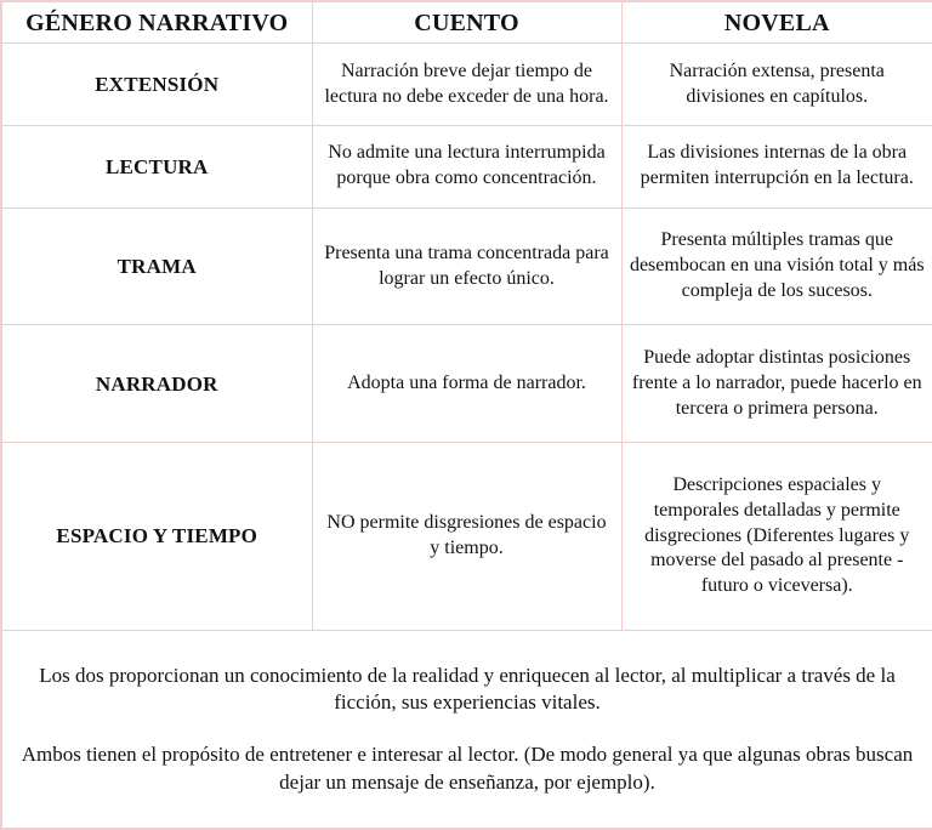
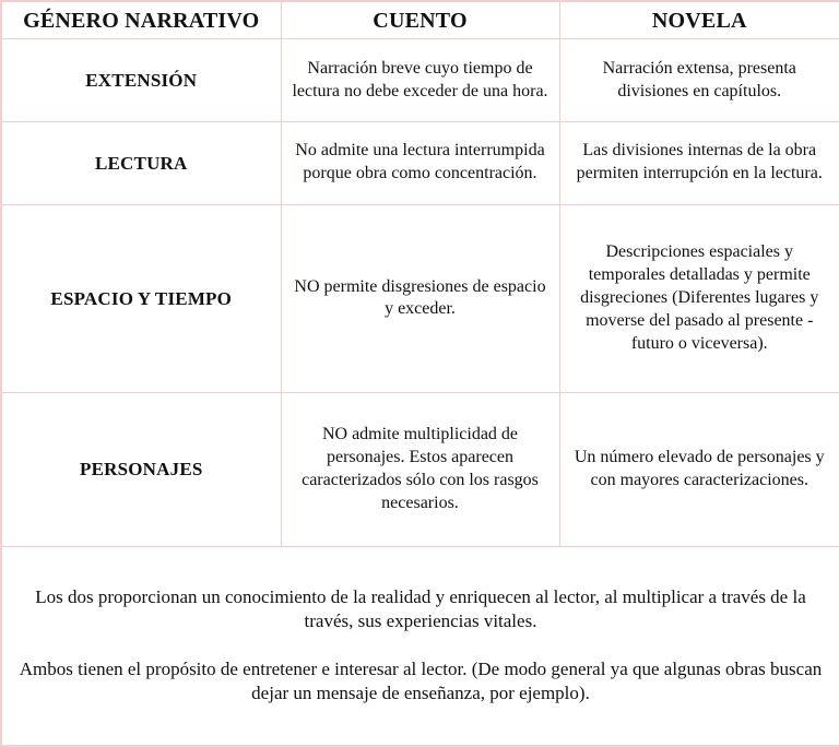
  GÉNERO NARRATIVO	CUENTO	NOVELA
- EXTENSIÓN	Narración breve dejar tiempo de lectura no debe exceder de una hora.	Narración extensa, presenta divisiones en capítulos.
+ EXTENSIÓN	Narración breve cuyo tiempo de lectura no debe exceder de una hora.	Narración extensa, presenta divisiones en capítulos.
  LECTURA	No admite una lectura interrumpida porque obra como concentración.	Las divisiones internas de la obra permiten interrupción en la lectura.
- TRAMA	Presenta una trama concentrada para lograr un efecto único.	Presenta múltiples tramas que desembocan en una visión total y más compleja de los sucesos.
- NARRADOR	Adopta una forma de narrador.	Puede adoptar distintas posiciones frente a lo narrador, puede hacerlo en tercera o primera persona.
- ESPACIO Y TIEMPO	NO permite disgresiones de espacio y tiempo.	Descripciones espaciales y temporales detalladas y permite disgreciones (Diferentes lugares y moverse del pasado al presente -futuro o viceversa).
+ ESPACIO Y TIEMPO	NO permite disgresiones de espacio y exceder.	Descripciones espaciales y temporales detalladas y permite disgreciones (Diferentes lugares y moverse del pasado al presente -futuro o viceversa).
+ PERSONAJES	NO admite multiplicidad de personajes. Estos aparecen caracterizados sólo con los rasgos necesarios.	Un número elevado de personajes y con mayores caracterizaciones.
- Los dos proporcionan un conocimiento de la realidad y enriquecen al lector, al multiplicar a través de la ficción, sus experiencias vitales. Ambos tienen el propósito de entretener e interesar al lector. (De modo general ya que algunas obras buscan dejar un mensaje de enseñanza, por ejemplo).
+ Los dos proporcionan un conocimiento de la realidad y enriquecen al lector, al multiplicar a través de la través, sus experiencias vitales. Ambos tienen el propósito de entretener e interesar al lector. (De modo general ya que algunas obras buscan dejar un mensaje de enseñanza, por ejemplo).
